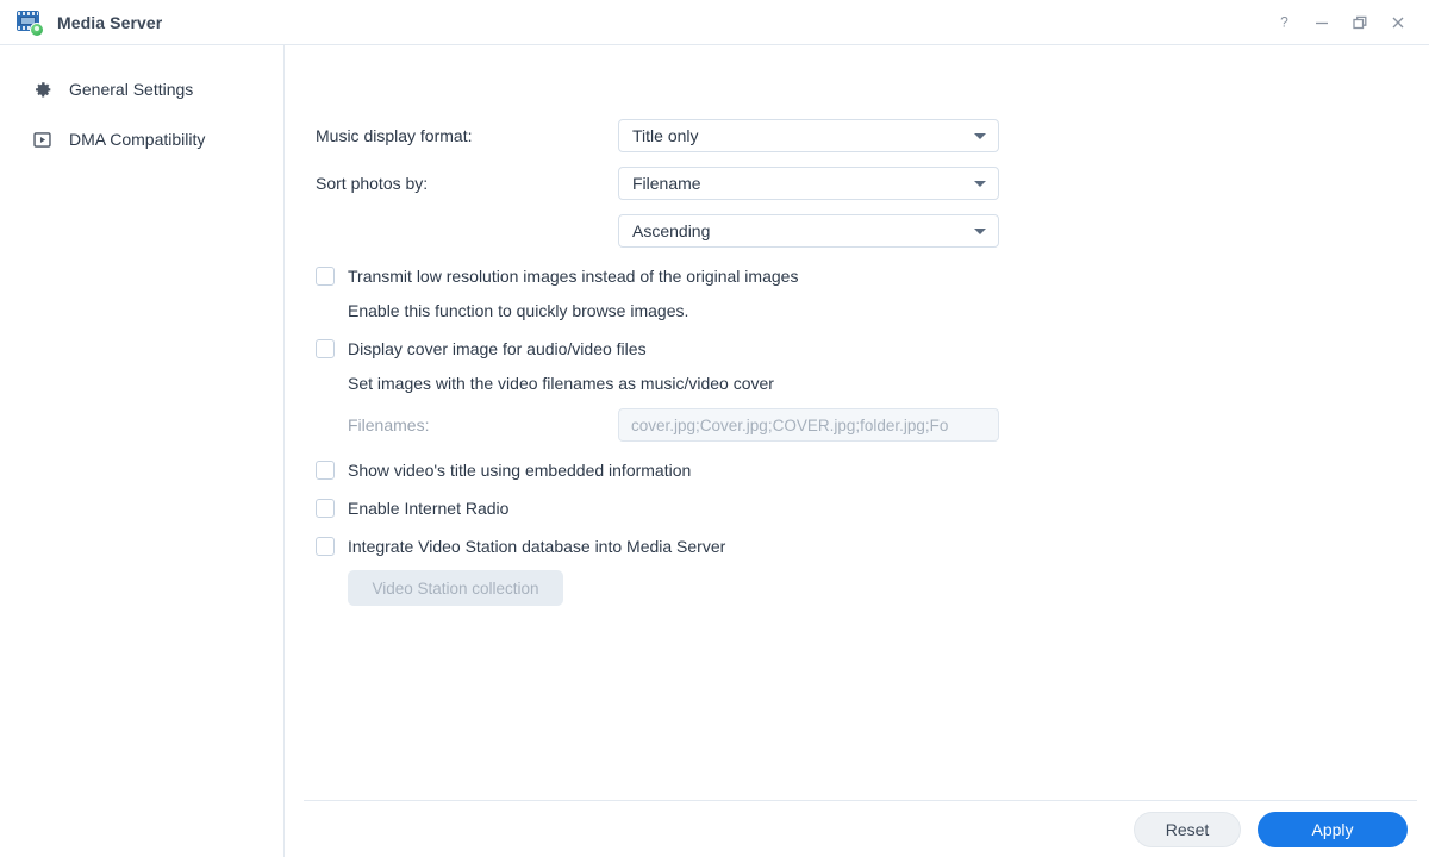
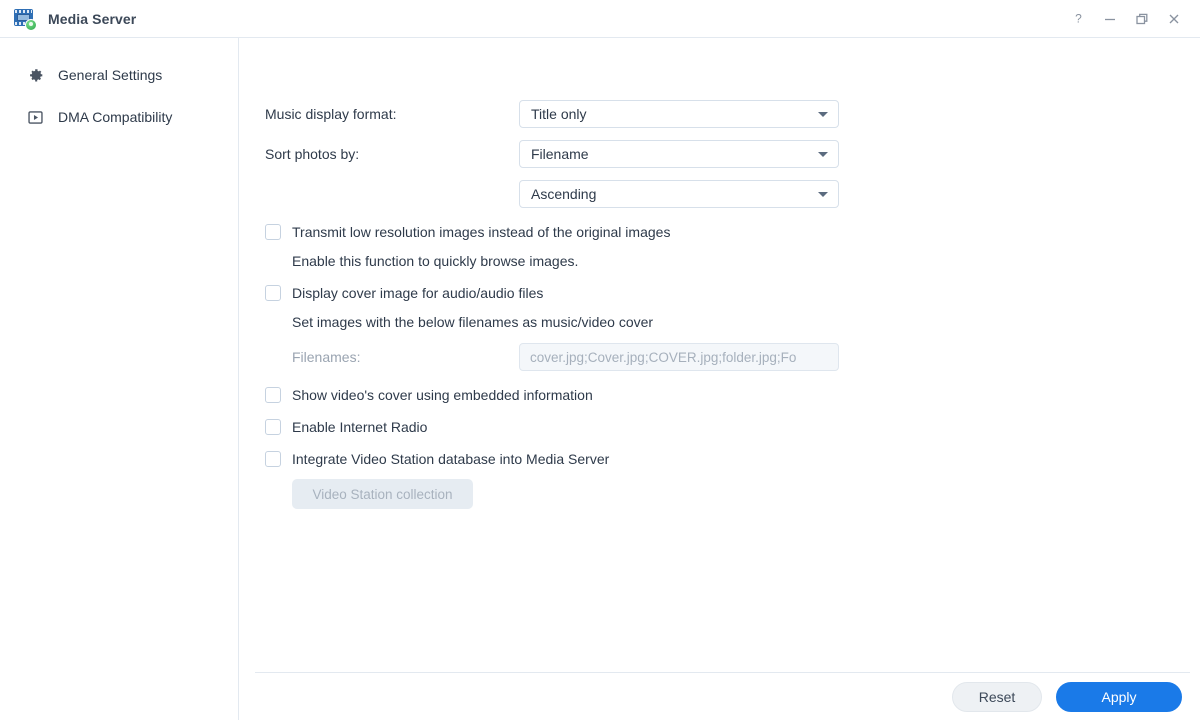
  Media Server
  ?
  General Settings
  DMA Compatibility
  Music display format:
  Title only
  Sort photos by:
  Filename
  Ascending
  Transmit low resolution images instead of the original images
  Enable this function to quickly browse images.
- Display cover image for audio/video files
+ Display cover image for audio/audio files
- Set images with the video filenames as music/video cover
+ Set images with the below filenames as music/video cover
  Filenames:
  cover.jpg;Cover.jpg;COVER.jpg;folder.jpg;Fo
- Show video's title using embedded information
+ Show video's cover using embedded information
  Enable Internet Radio
  Integrate Video Station database into Media Server
  Video Station collection
  Reset
  Apply
